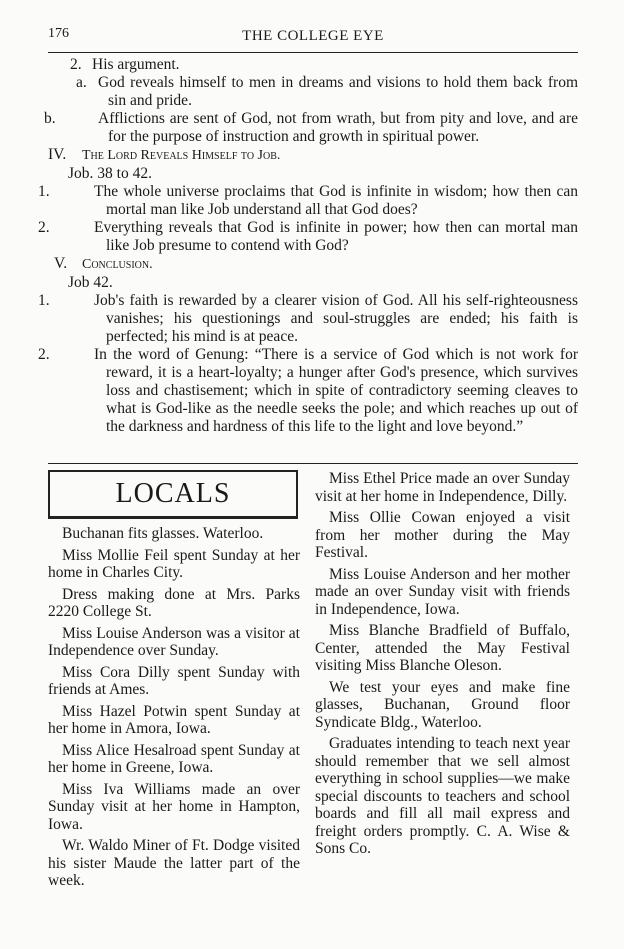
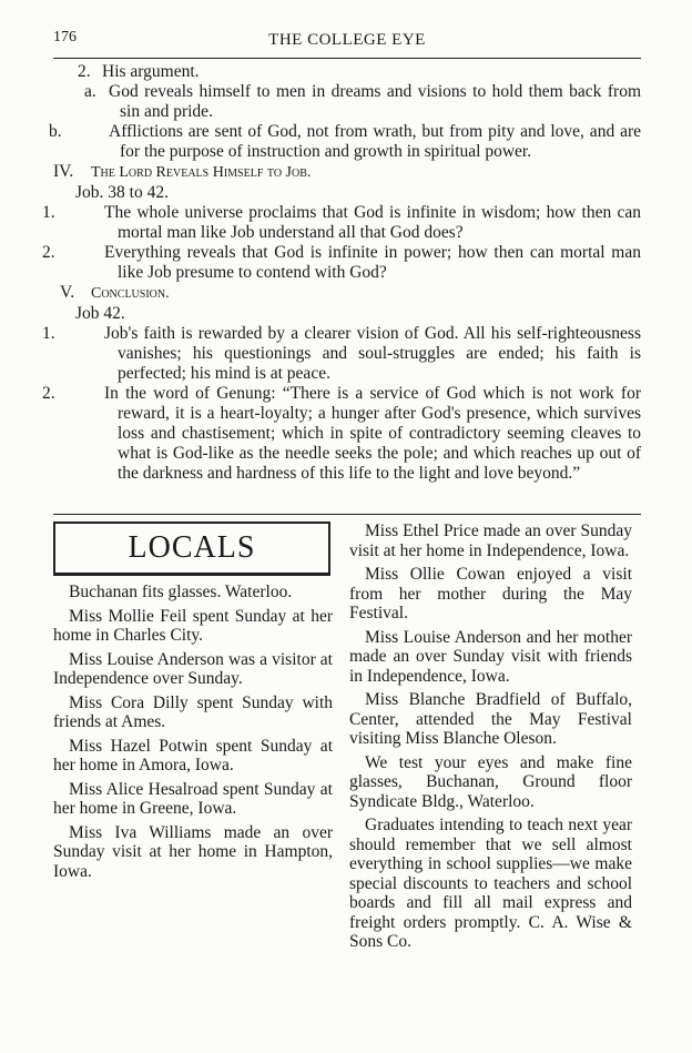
  176
  THE COLLEGE EYE
  2. His argument.
  a. God reveals himself to men in dreams and visions to hold them back from sin and pride.
  b. Afflictions are sent of God, not from wrath, but from pity and love, and are for the purpose of instruction and growth in spiritual power.
  IV. The Lord Reveals Himself to Job.
  Job. 38 to 42.
  1. The whole universe proclaims that God is infinite in wisdom; how then can mortal man like Job understand all that God does?
  2. Everything reveals that God is infinite in power; how then can mortal man like Job presume to contend with God?
  V. Conclusion.
  Job 42.
  1. Job's faith is rewarded by a clearer vision of God. All his self-righteousness vanishes; his questionings and soul-struggles are ended; his faith is perfected; his mind is at peace.
  2. In the word of Genung: “There is a service of God which is not work for reward, it is a heart-loyalty; a hunger after God's presence, which survives loss and chastisement; which in spite of contradictory seeming cleaves to what is God-like as the needle seeks the pole; and which reaches up out of the darkness and hardness of this life to the light and love beyond.”
  LOCALS
  Buchanan fits glasses. Waterloo.
  Miss Mollie Feil spent Sunday at her home in Charles City.
- Dress making done at Mrs. Parks 2220 College St.
  Miss Louise Anderson was a visitor at Independence over Sunday.
  Miss Cora Dilly spent Sunday with friends at Ames.
  Miss Hazel Potwin spent Sunday at her home in Amora, Iowa.
  Miss Alice Hesalroad spent Sunday at her home in Greene, Iowa.
  Miss Iva Williams made an over Sunday visit at her home in Hampton, Iowa.
- Wr. Waldo Miner of Ft. Dodge visited his sister Maude the latter part of the week.
- Miss Ethel Price made an over Sunday visit at her home in Independence, Dilly.
+ Miss Ethel Price made an over Sunday visit at her home in Independence, Iowa.
  Miss Ollie Cowan enjoyed a visit from her mother during the May Festival.
  Miss Louise Anderson and her mother made an over Sunday visit with friends in Independence, Iowa.
  Miss Blanche Bradfield of Buffalo, Center, attended the May Festival visiting Miss Blanche Oleson.
  We test your eyes and make fine glasses, Buchanan, Ground floor Syndicate Bldg., Waterloo.
  Graduates intending to teach next year should remember that we sell almost everything in school supplies—we make special discounts to teachers and school boards and fill all mail express and freight orders promptly. C. A. Wise & Sons Co.
